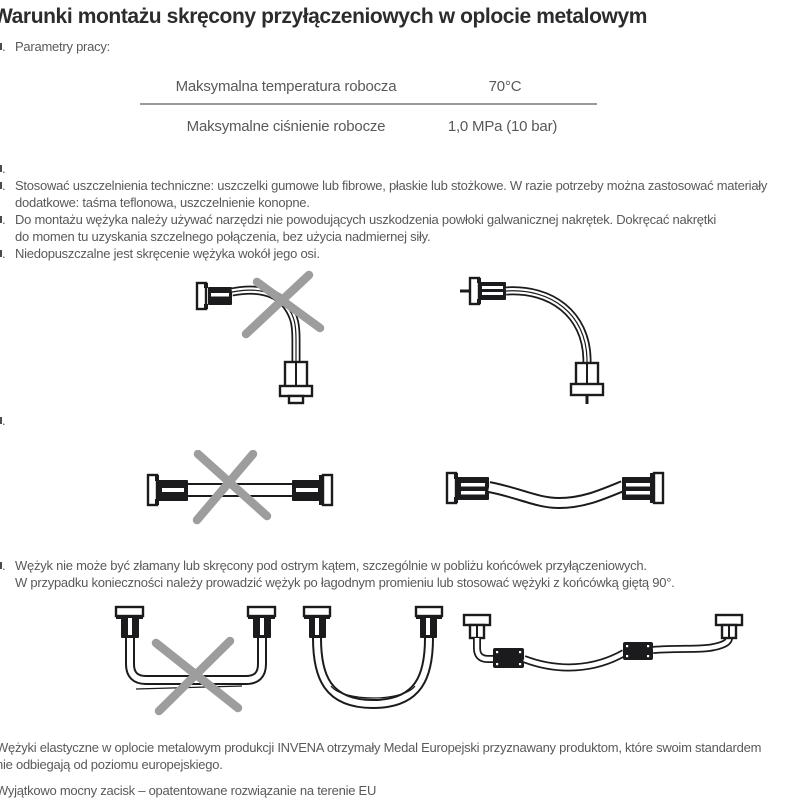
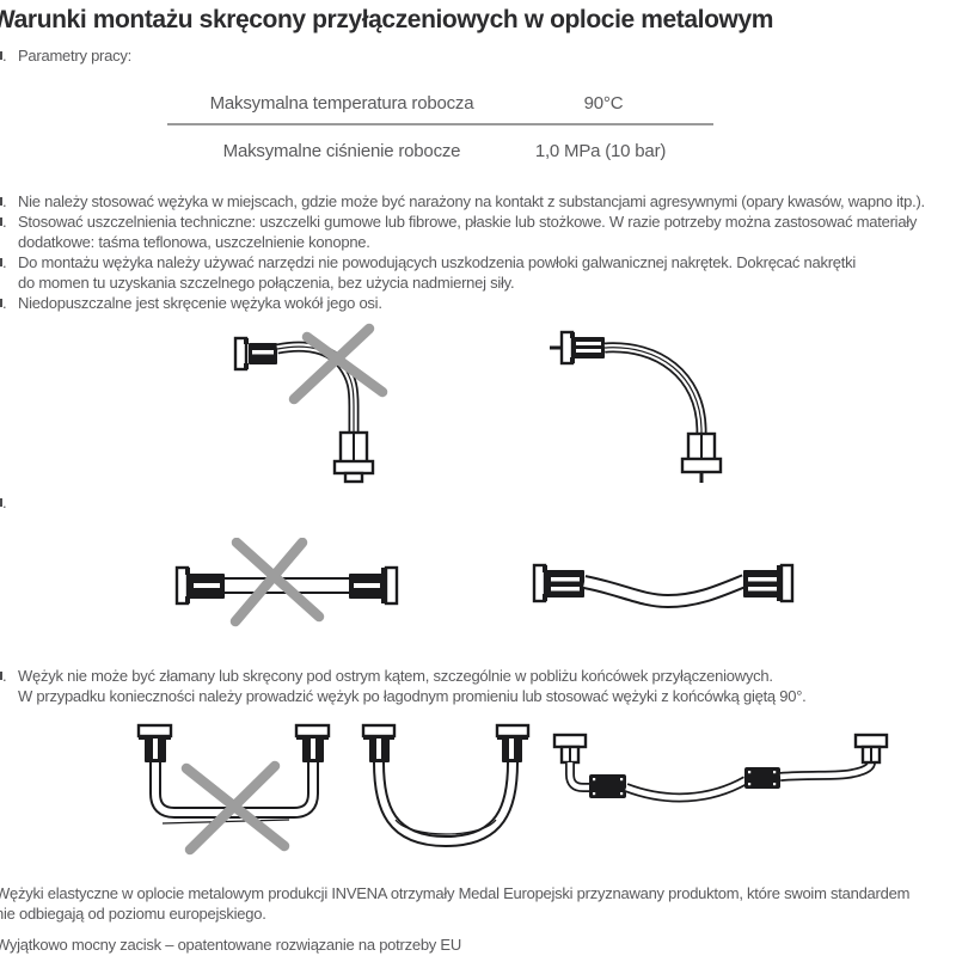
  Warunki montażu skręcony przyłączeniowych w oplocie metalowym
  .
  Parametry pracy:
  Maksymalna temperatura robocza
- 70°C
+ 90°C
  Maksymalne ciśnienie robocze
  1,0 MPa (10 bar)
  .
+ Nie należy stosować wężyka w miejscach, gdzie może być narażony na kontakt z substancjami agresywnymi (opary kwasów, wapno itp.).
  .
  Stosować uszczelnienia techniczne: uszczelki gumowe lub fibrowe, płaskie lub stożkowe. W razie potrzeby można zastosować materiały
  dodatkowe: taśma teflonowa, uszczelnienie konopne.
  .
  Do montażu wężyka należy używać narzędzi nie powodujących uszkodzenia powłoki galwanicznej nakrętek. Dokręcać nakrętki
  do momen tu uzyskania szczelnego połączenia, bez użycia nadmiernej siły.
  .
  Niedopuszczalne jest skręcenie wężyka wokół jego osi.
  .
  .
  Wężyk nie może być złamany lub skręcony pod ostrym kątem, szczególnie w pobliżu końcówek przyłączeniowych.
  W przypadku konieczności należy prowadzić wężyk po łagodnym promieniu lub stosować wężyki z końcówką giętą 90°.
  Wężyki elastyczne w oplocie metalowym produkcji INVENA otrzymały Medal Europejski przyznawany produktom, które swoim standardem
  ie odbiegają od poziomu europejskiego.
- Wyjątkowo mocny zacisk – opatentowane rozwiązanie na terenie EU
+ Wyjątkowo mocny zacisk – opatentowane rozwiązanie na potrzeby EU
